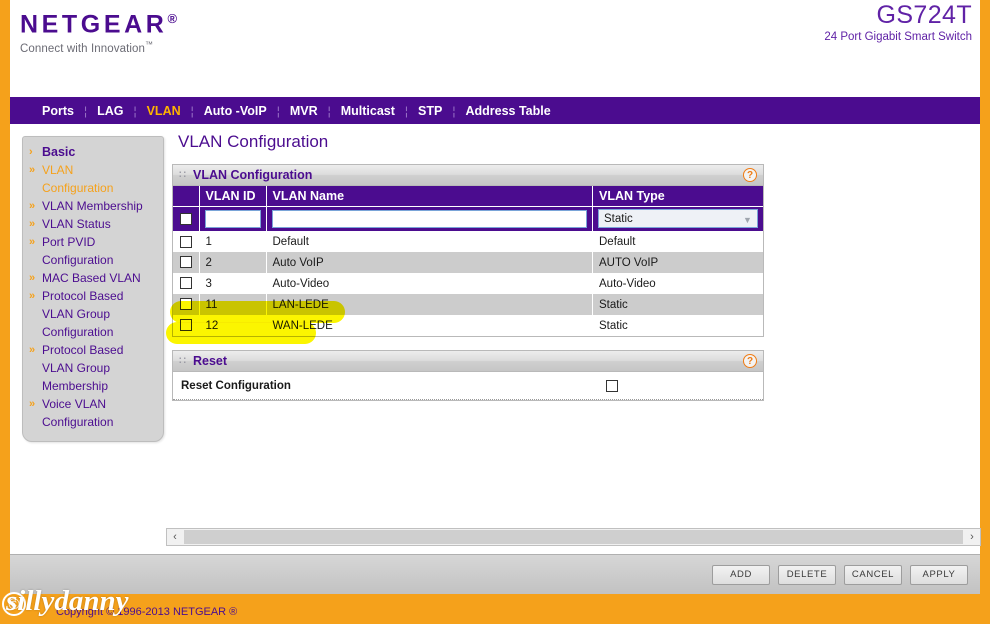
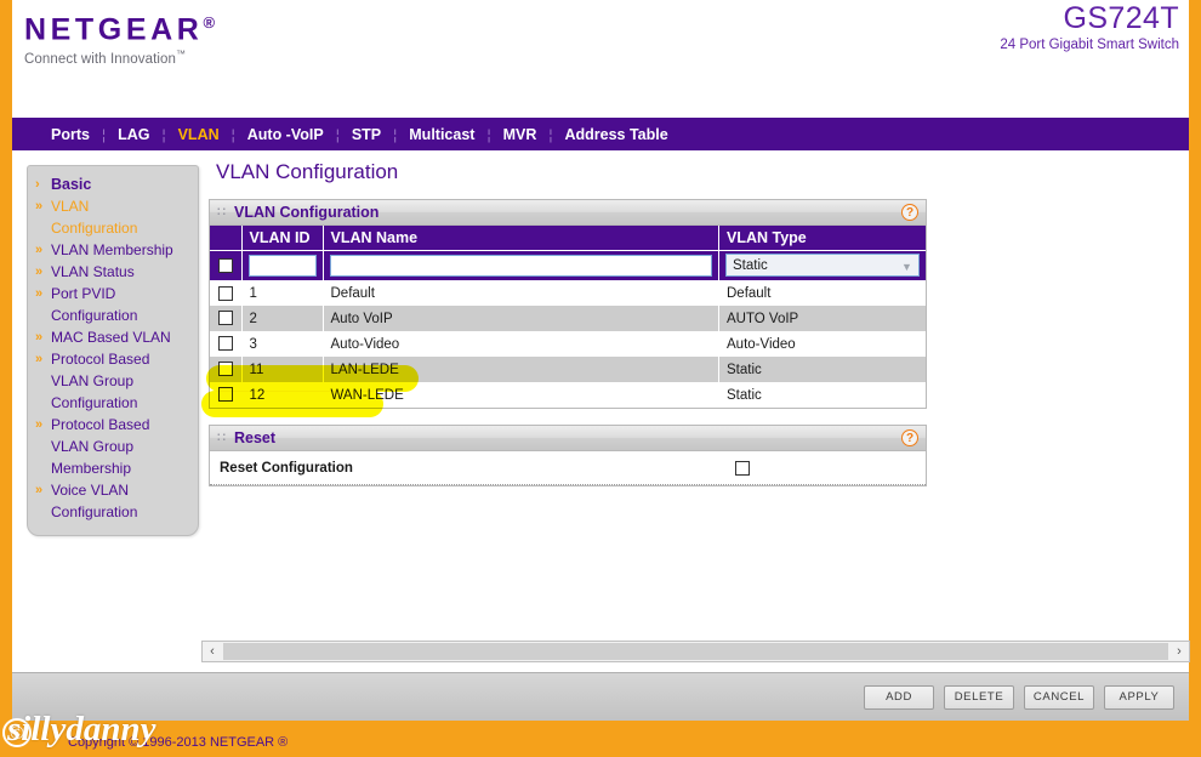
  NETGEAR®
  Connect with Innovation™
  GS724T
  24 Port Gigabit Smart Switch
  Ports
  ¦
  LAG
  ¦
  VLAN
  ¦
  Auto -VoIP
  ¦
- MVR
+ STP
  ¦
  Multicast
  ¦
- STP
+ MVR
  ¦
  Address Table
  ›
  Basic
  »
  VLAN
  Configuration
  »
  VLAN Membership
  »
  VLAN Status
  »
  Port PVID
  Configuration
  »
  MAC Based VLAN
  »
  Protocol Based
  VLAN Group
  Configuration
  »
  Protocol Based
  VLAN Group
  Membership
  »
  Voice VLAN
  Configuration
  VLAN Configuration
  ∷
  VLAN Configuration
  ?
  	VLAN ID	VLAN Name	VLAN Type
  			Static ▼
  	1	Default	Default
  	2	Auto VoIP	AUTO VoIP
  	3	Auto-Video	Auto-Video
  ∷
  Reset
  ?
  Reset Configuration
  ‹
  ›
  ADD
  DELETE
  CANCEL
  APPLY
  Copyright © 1996-2013 NETGEAR ®
  ©
  sillydanny
